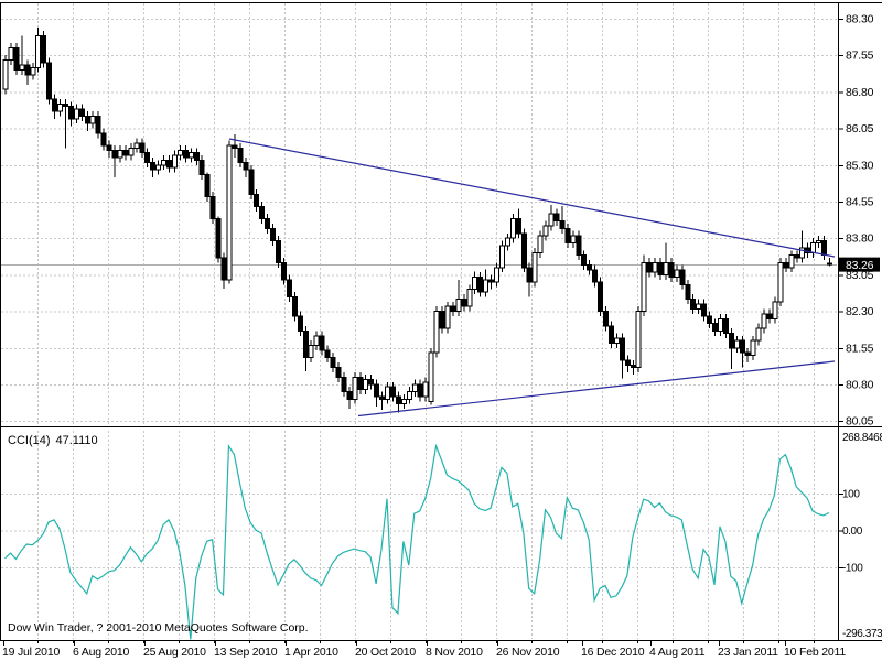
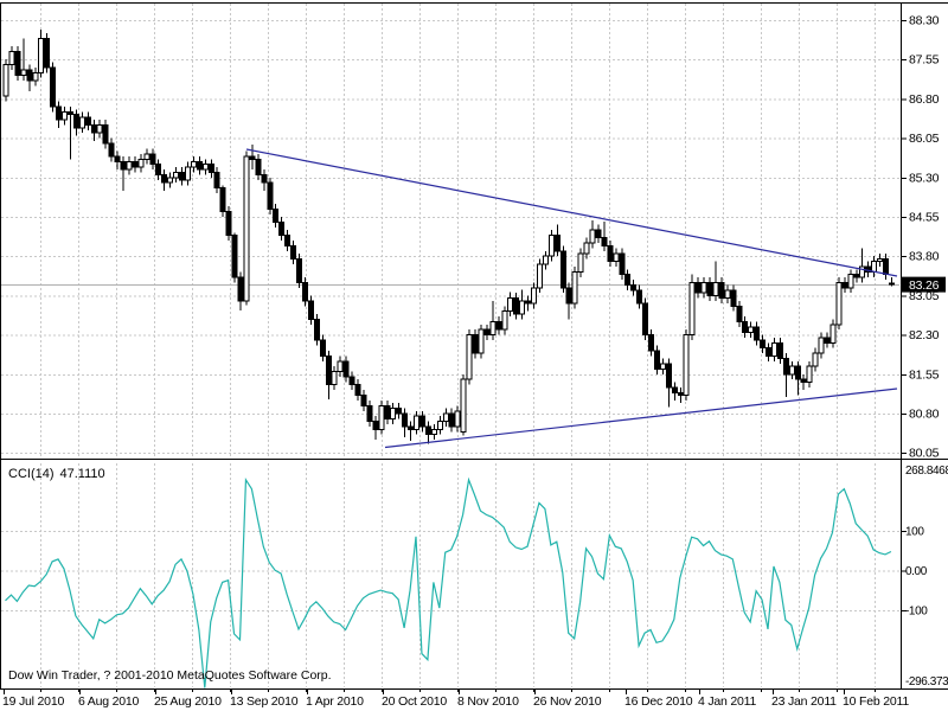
  88.30
  87.55
  86.80
  86.05
  85.30
  84.55
  83.80
  83.05
  82.30
  81.55
  80.80
  80.05
  83.26
  268.846
  100
  0.00
  -100
  -296.373
  19 Jul 2010
  6 Aug 2010
  25 Aug 2010
  13 Sep 2010
  1 Apr 2010
  20 Oct 2010
  8 Nov 2010
  26 Nov 2010
  16 Dec 2010
- 4 Aug 2011
+ 4 Jan 2011
  23 Jan 2011
  10 Feb 2011
  CCI(14) 47.1110
  Dow Win Trader, ? 2001-2010 MetaQuotes Software Corp.
